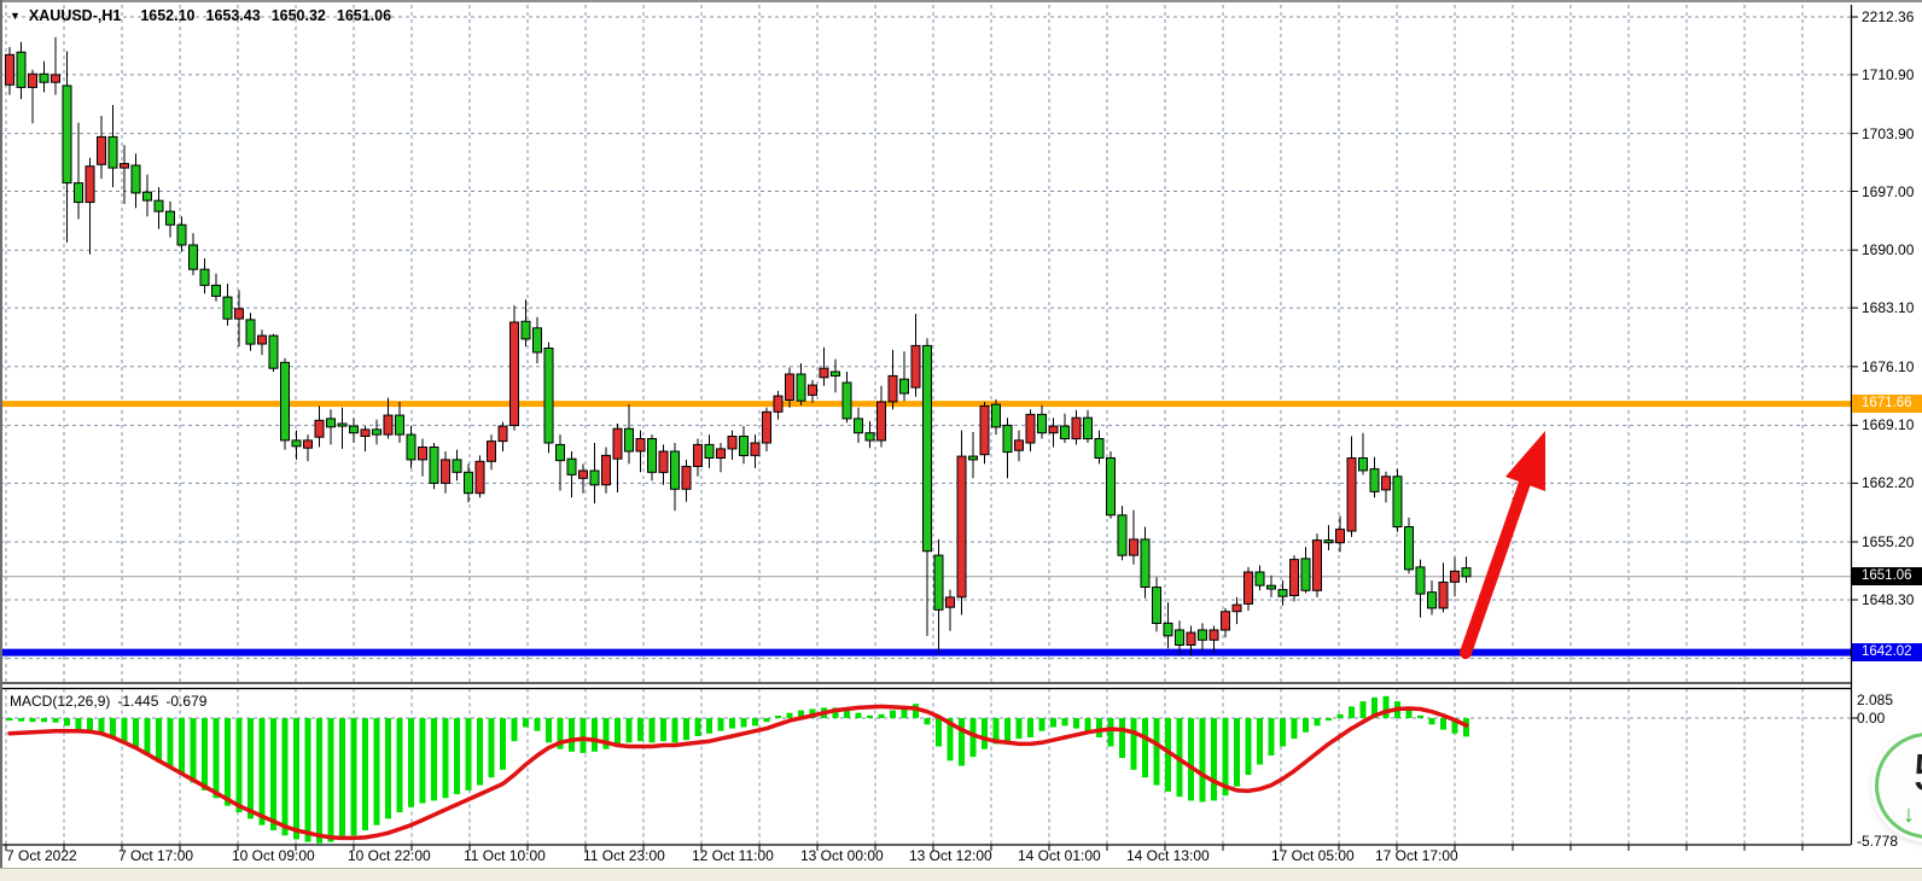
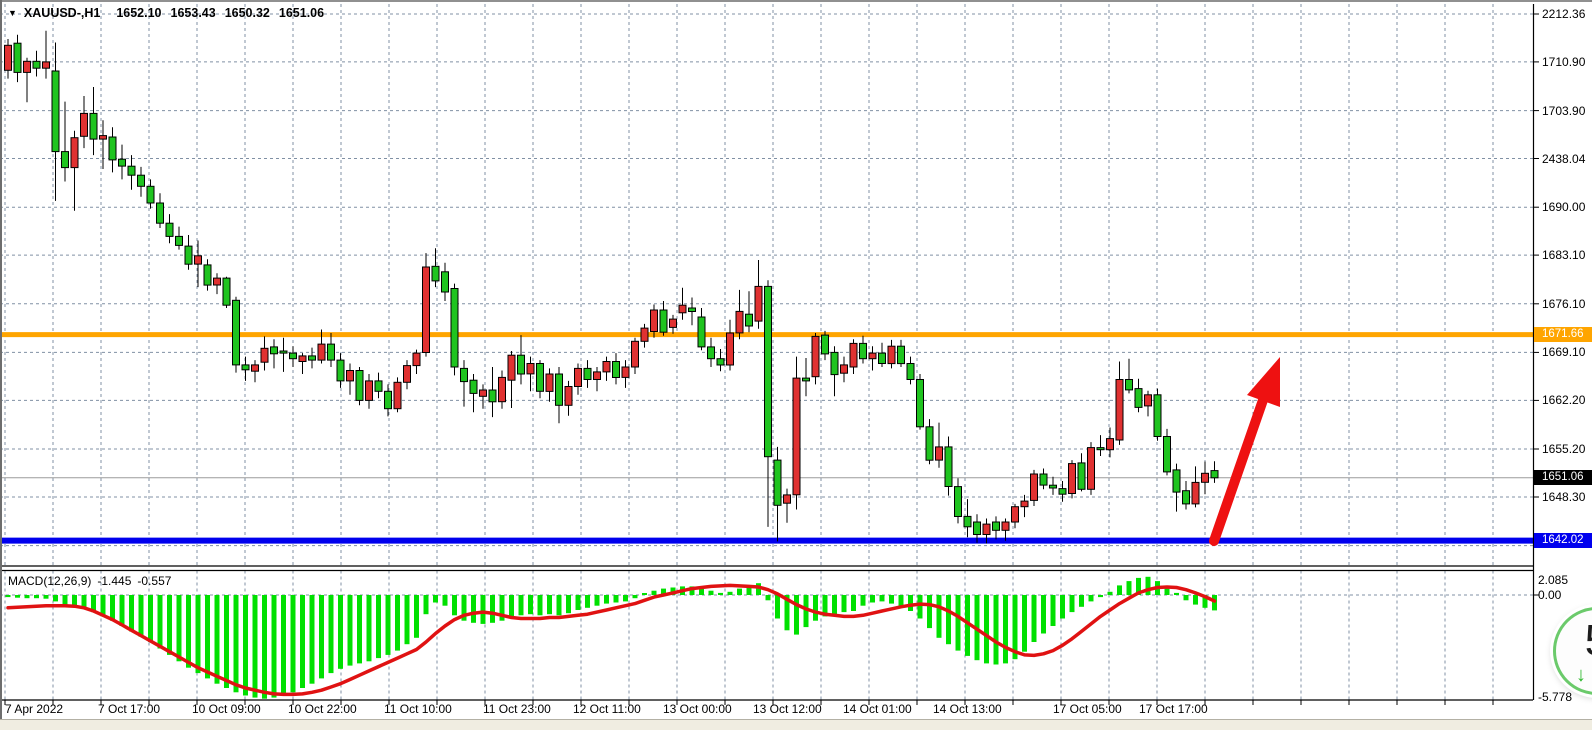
  ▼
  XAUUSD-,H1
  1652.10
  1653.43
  1650.32
  1651.06
  MACD(12,26,9)
  -1.445
- -0.679
+ -0.557
  2212.36
  1710.90
  1703.90
- 1697.00
+ 2438.04
  1690.00
  1683.10
  1676.10
  1669.10
  1662.20
  1655.20
  1648.30
- 7 Oct 2022
+ 7 Apr 2022
  7 Oct 17:00
  10 Oct 09:00
  10 Oct 22:00
  11 Oct 10:00
  11 Oct 23:00
  12 Oct 11:00
  13 Oct 00:00
  13 Oct 12:00
  14 Oct 01:00
  14 Oct 13:00
  17 Oct 05:00
  17 Oct 17:00
  2.085
  0.00
  -5.778
  1671.66
  1651.06
  1642.02
  ↓
